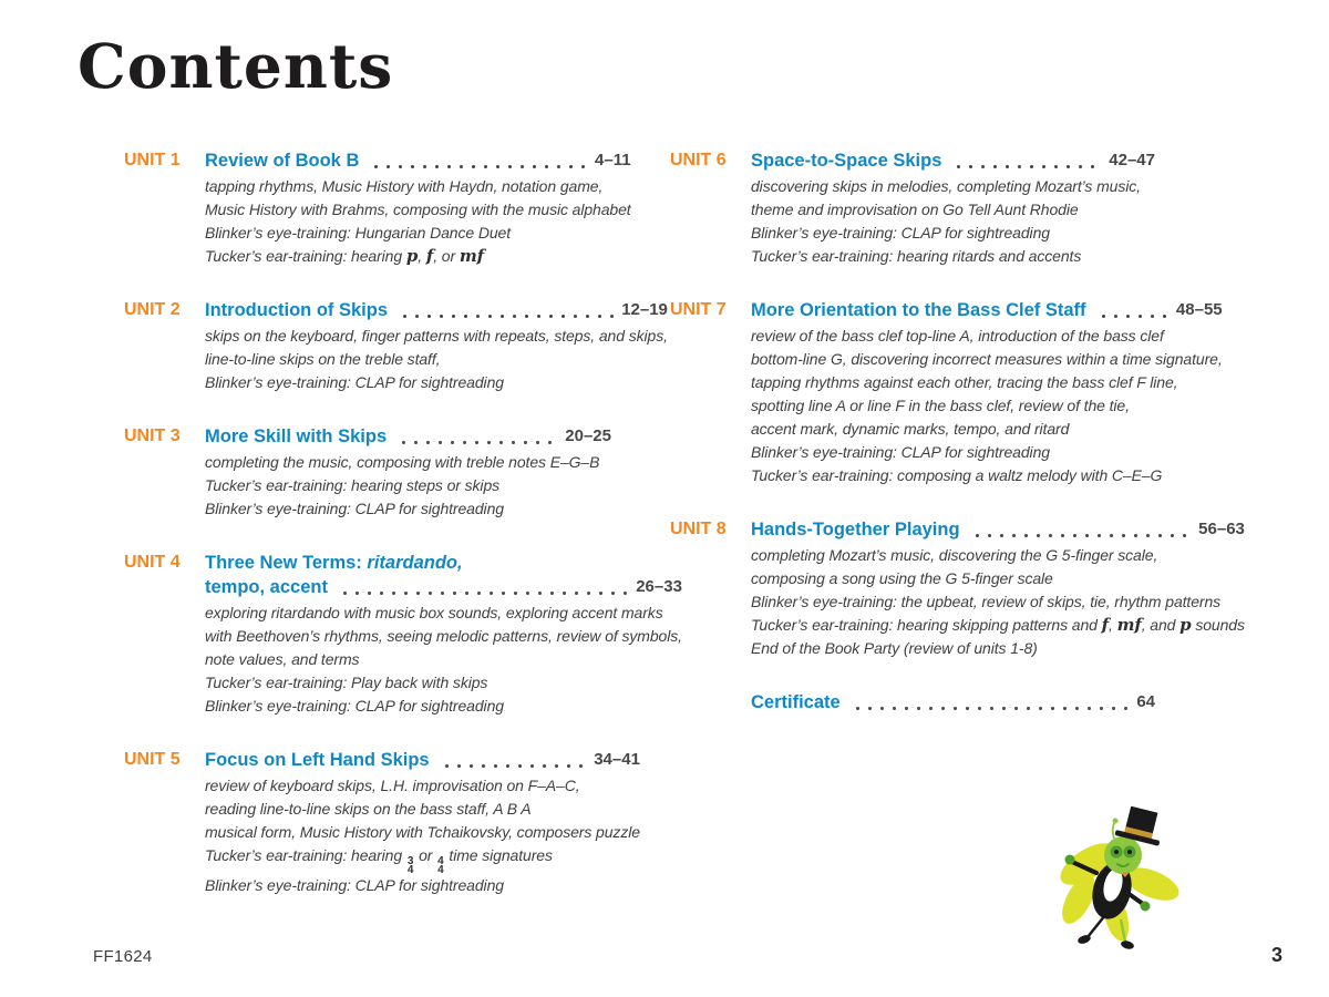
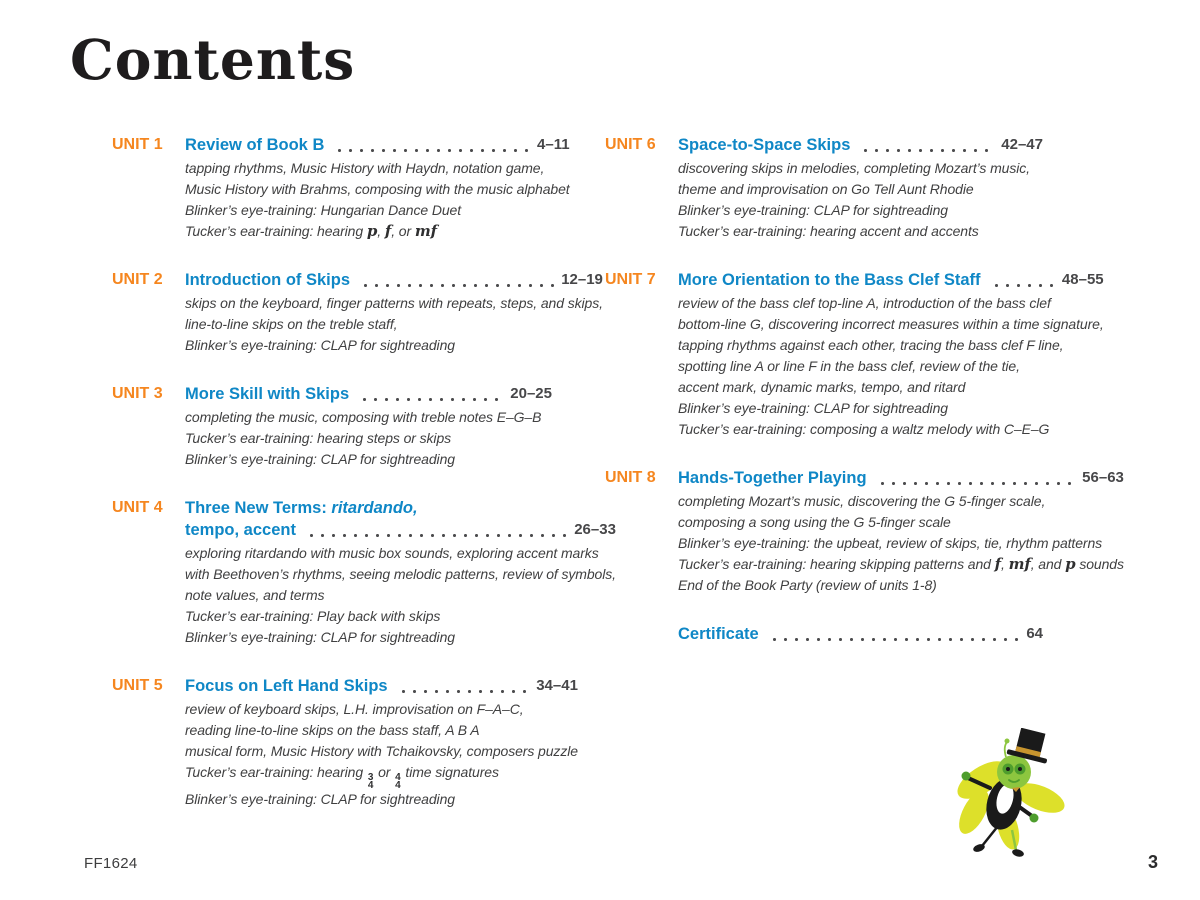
  Contents
  UNIT 1
  Review of Book B
  4–11
  tapping rhythms, Music History with Haydn, notation game,
  Music History with Brahms, composing with the music alphabet
  Blinker’s eye-training: Hungarian Dance Duet
  Tucker’s ear-training: hearing p, f, or mf
  UNIT 2
  Introduction of Skips
  12–19
  skips on the keyboard, finger patterns with repeats, steps, and skips,
  line-to-line skips on the treble staff,
  Blinker’s eye-training: CLAP for sightreading
  UNIT 3
  More Skill with Skips
  20–25
  completing the music, composing with treble notes E–G–B
  Tucker’s ear-training: hearing steps or skips
  Blinker’s eye-training: CLAP for sightreading
  UNIT 4
  Three New Terms: ritardando,
  tempo, accent
  26–33
  exploring ritardando with music box sounds, exploring accent marks
  with Beethoven’s rhythms, seeing melodic patterns, review of symbols,
  note values, and terms
  Tucker’s ear-training: Play back with skips
  Blinker’s eye-training: CLAP for sightreading
  UNIT 5
  Focus on Left Hand Skips
  34–41
  review of keyboard skips, L.H. improvisation on F–A–C,
  reading line-to-line skips on the bass staff, A B A
  musical form, Music History with Tchaikovsky, composers puzzle
  Tucker’s ear-training: hearing
  3
  4
  or
  4
  4
  time signatures
  Blinker’s eye-training: CLAP for sightreading
  UNIT 6
  Space-to-Space Skips
  42–47
  discovering skips in melodies, completing Mozart’s music,
  theme and improvisation on Go Tell Aunt Rhodie
  Blinker’s eye-training: CLAP for sightreading
- Tucker’s ear-training: hearing ritards and accents
+ Tucker’s ear-training: hearing accent and accents
  UNIT 7
  More Orientation to the Bass Clef Staff
  48–55
  review of the bass clef top-line A, introduction of the bass clef
  bottom-line G, discovering incorrect measures within a time signature,
  tapping rhythms against each other, tracing the bass clef F line,
  spotting line A or line F in the bass clef, review of the tie,
  accent mark, dynamic marks, tempo, and ritard
  Blinker’s eye-training: CLAP for sightreading
  Tucker’s ear-training: composing a waltz melody with C–E–G
  UNIT 8
  Hands-Together Playing
  56–63
  completing Mozart’s music, discovering the G 5-finger scale,
  composing a song using the G 5-finger scale
  Blinker’s eye-training: the upbeat, review of skips, tie, rhythm patterns
  Tucker’s ear-training: hearing skipping patterns and f, mf, and p sounds
  End of the Book Party (review of units 1-8)
  Certificate
  64
  FF1624
  3
